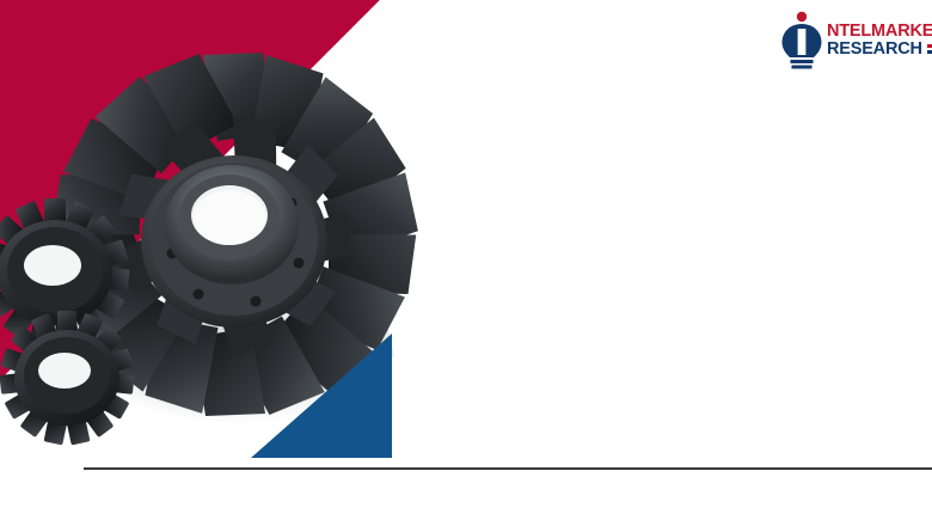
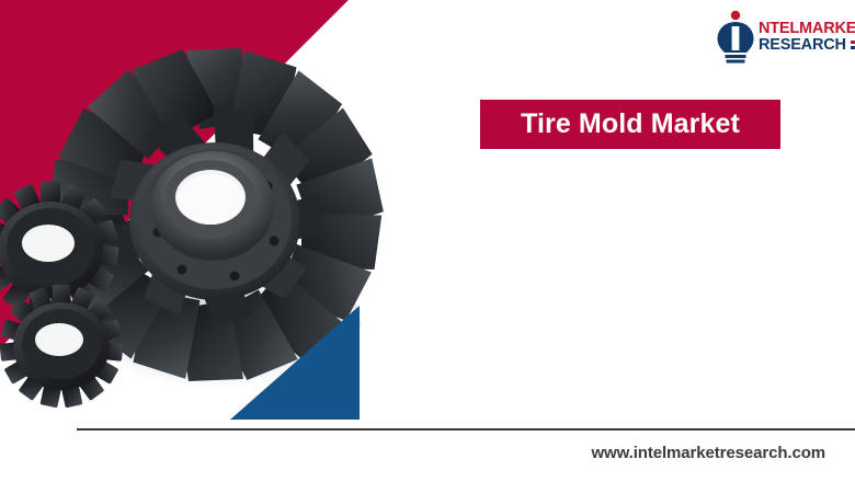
  NTELMARKE
  RESEARCH
+ Tire Mold Market
+ www.intelmarketresearch.com
